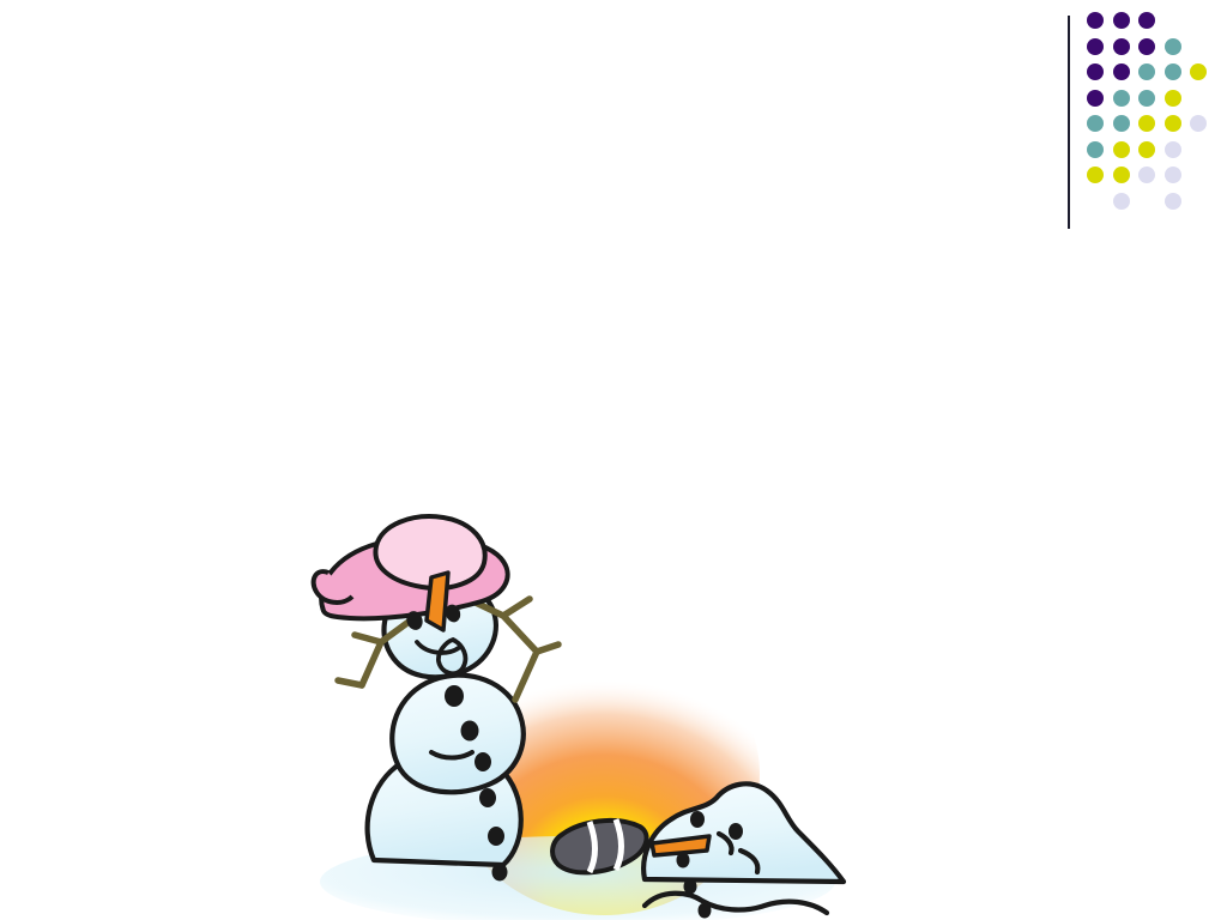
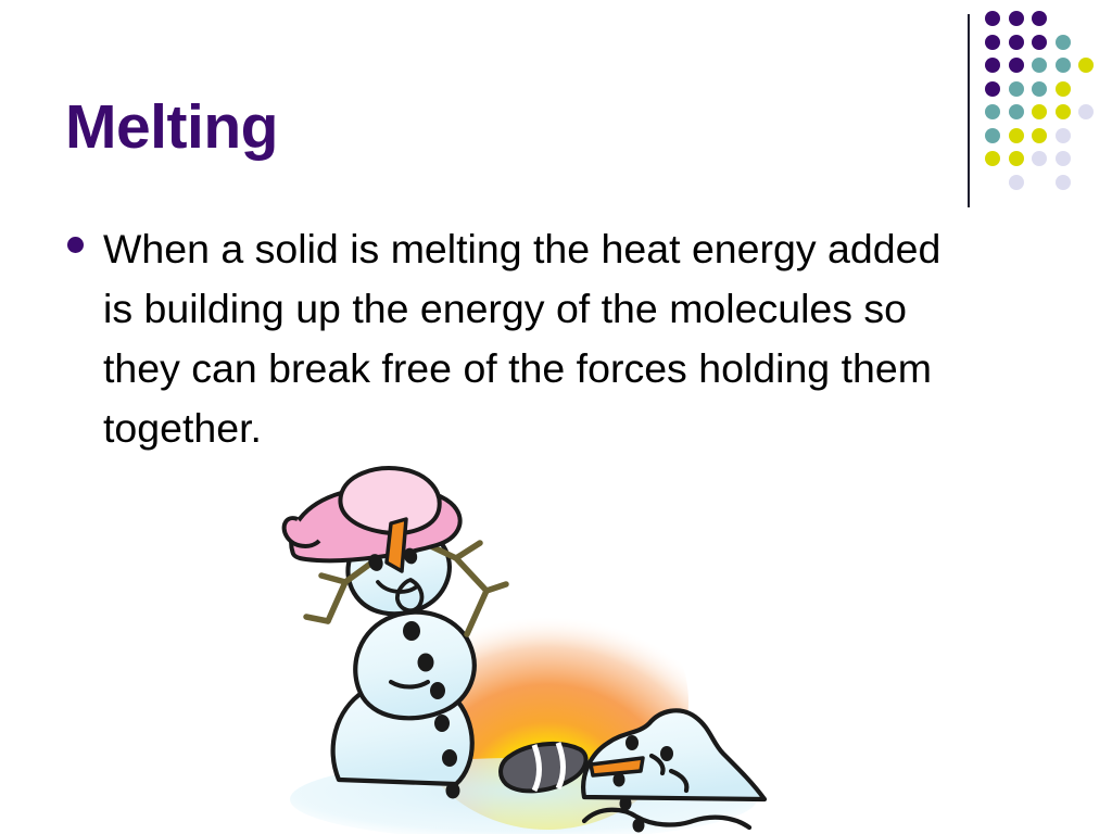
+ Melting
+ When a solid is melting the heat energy added is building up the energy of the molecules so they can break free of the forces holding them together.
